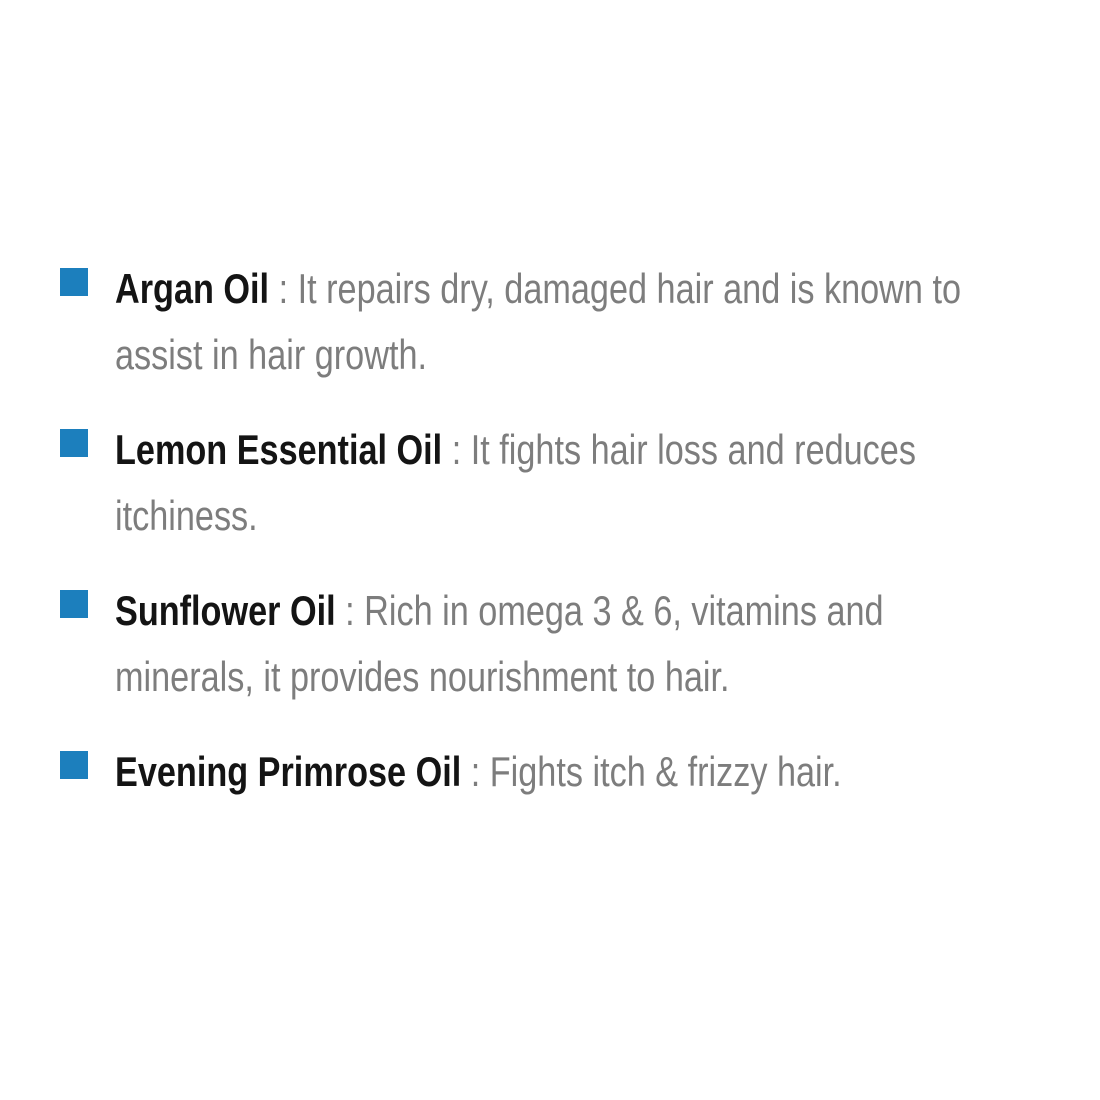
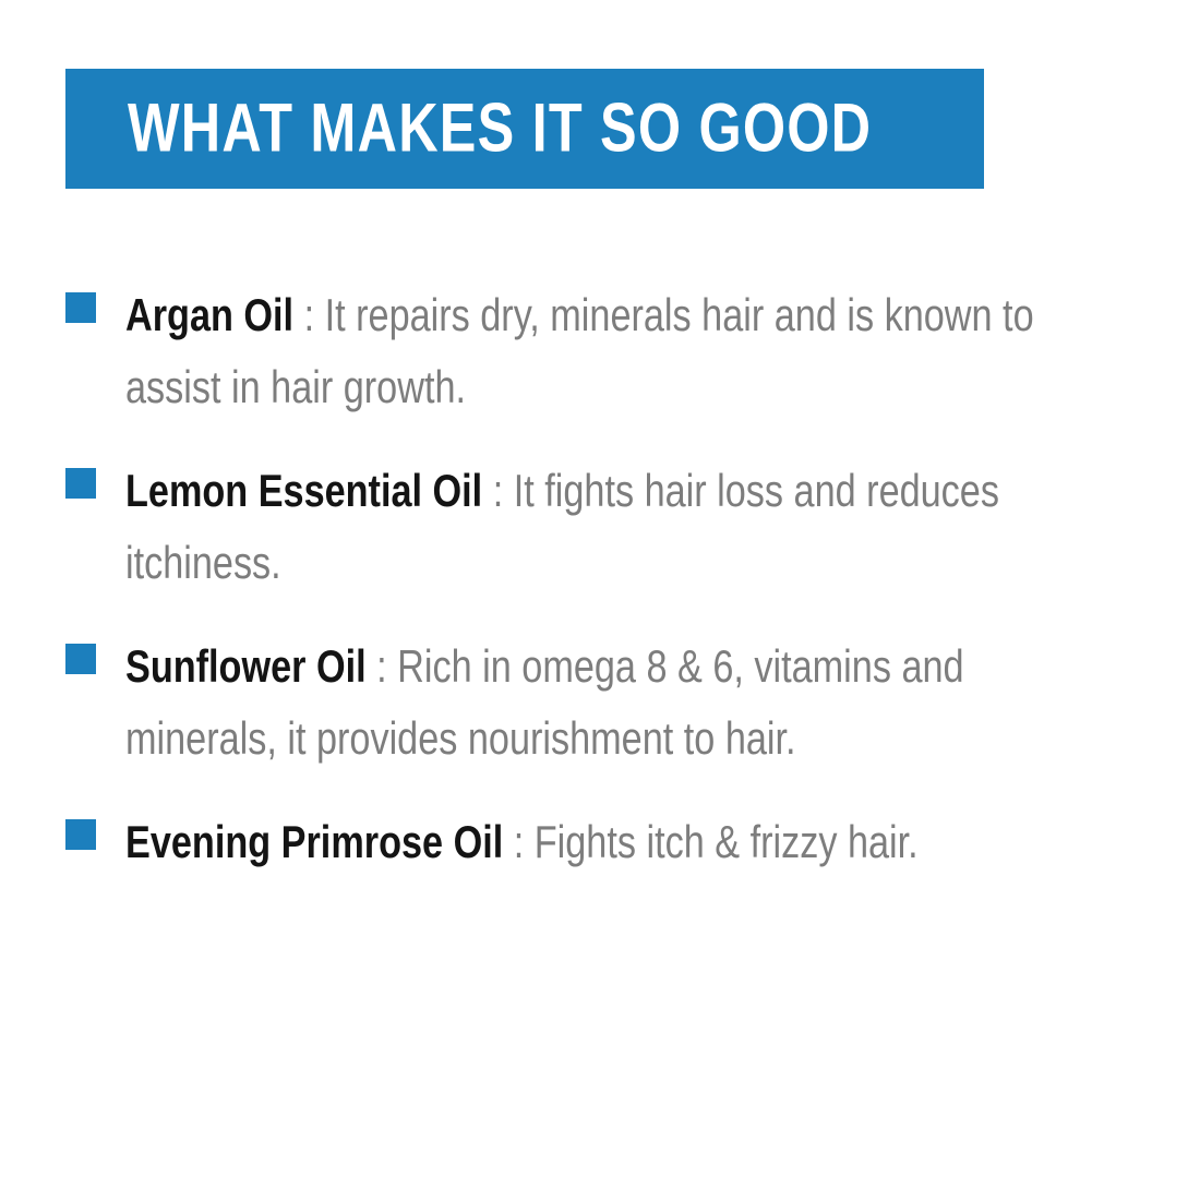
+ WHAT MAKES IT SO GOOD
- Argan Oil : It repairs dry, damaged hair and is known to assist in hair growth.
+ Argan Oil : It repairs dry, minerals hair and is known to assist in hair growth.
  Lemon Essential Oil : It fights hair loss and reduces itchiness.
- Sunflower Oil : Rich in omega 3 & 6, vitamins and minerals, it provides nourishment to hair.
+ Sunflower Oil : Rich in omega 8 & 6, vitamins and minerals, it provides nourishment to hair.
  Evening Primrose Oil : Fights itch & frizzy hair.
